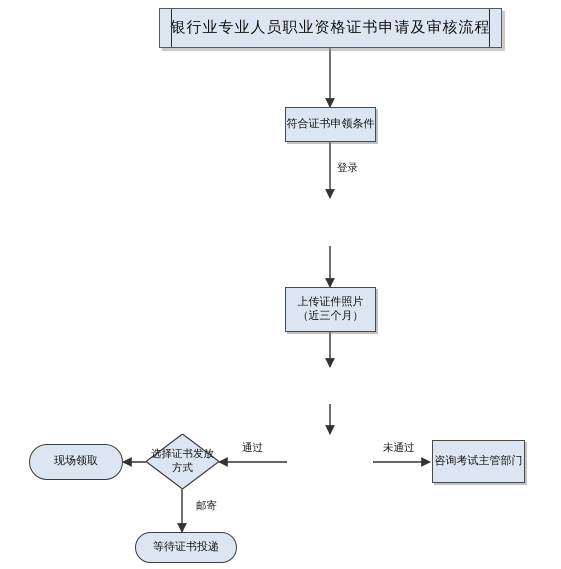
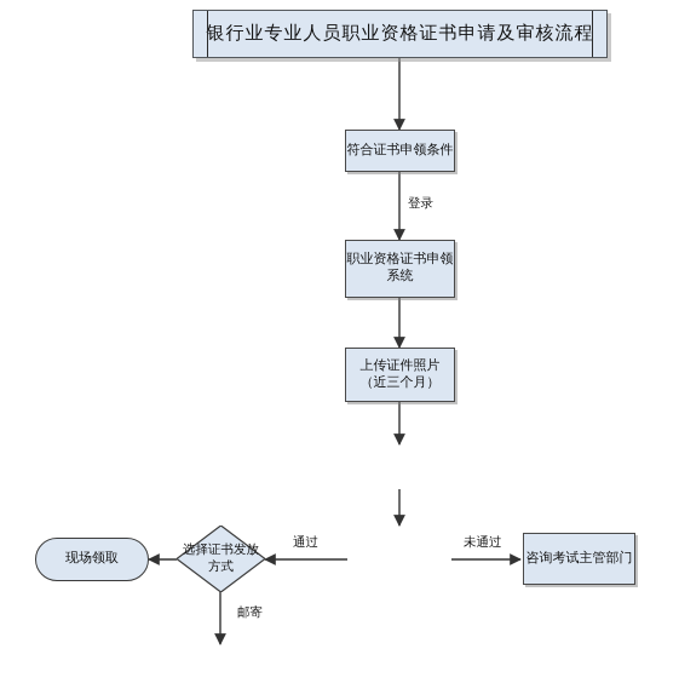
  银行业专业人员职业资格证书申请及审核流程
  符合证书申领条件
  登录
+ 职业资格证书申领
+ 系统
  上传证件照片
  （近三个月）
  未通过
  咨询考试主管部门
  通过
  选择证书发放
  方式
  现场领取
  邮寄
- 等待证书投递
